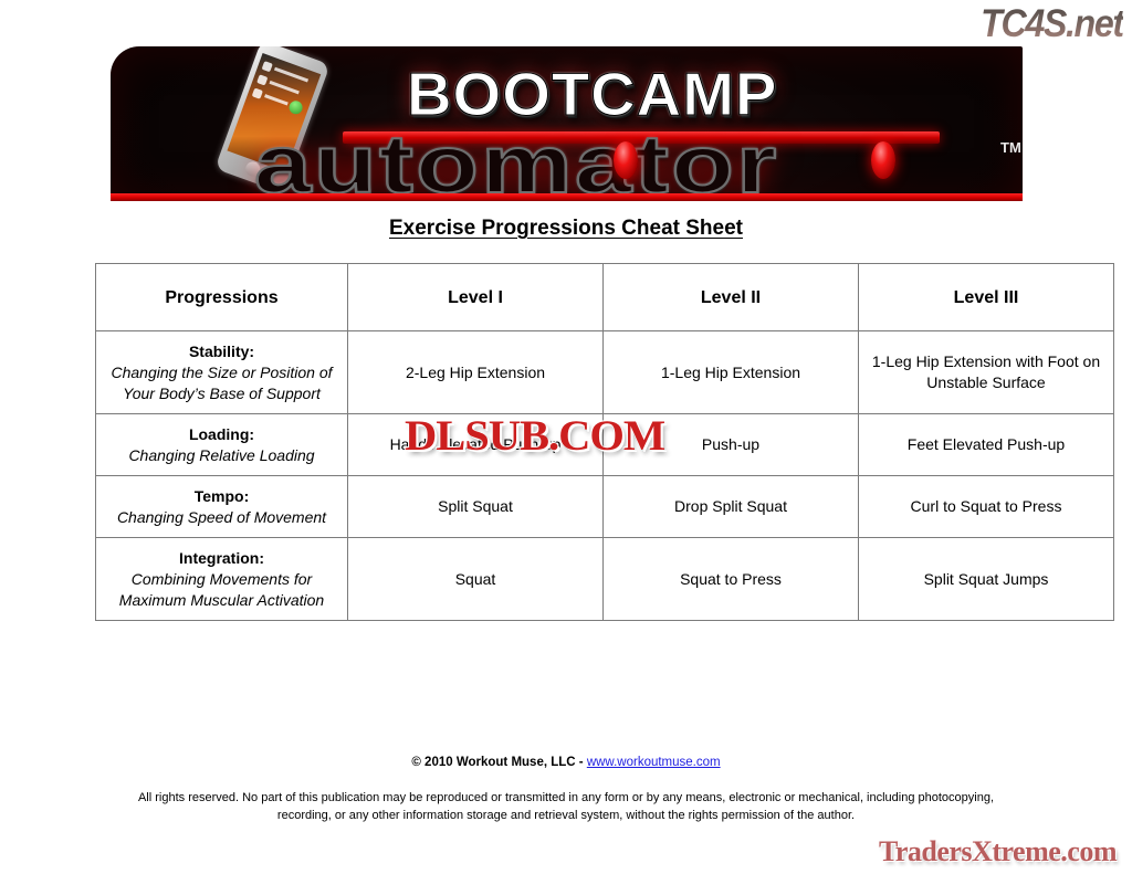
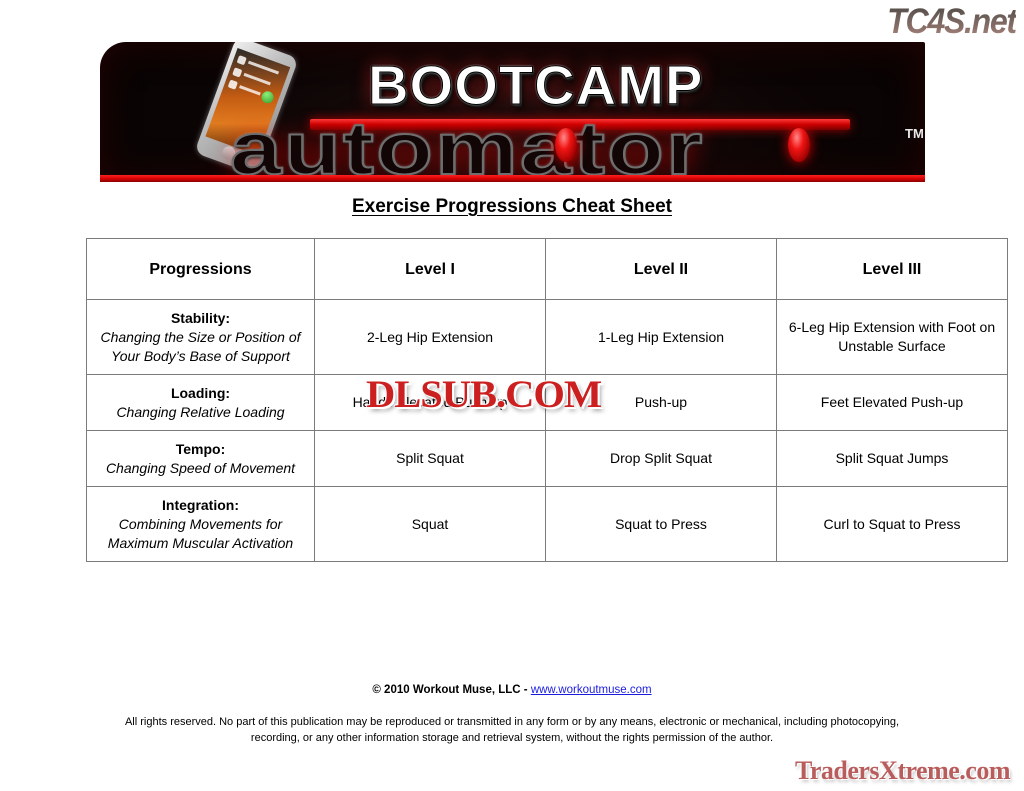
  TC4S.net
  BOOTCAMP
  automator
  TM
  Exercise Progressions Cheat Sheet
  Progressions	Level I	Level II	Level III
- Stability: Changing the Size or Position of Your Body’s Base of Support	2-Leg Hip Extension	1-Leg Hip Extension	1-Leg Hip Extension with Foot on Unstable Surface
+ Stability: Changing the Size or Position of Your Body’s Base of Support	2-Leg Hip Extension	1-Leg Hip Extension	6-Leg Hip Extension with Foot on Unstable Surface
  Loading: Changing Relative Loading	Hands Elevated Push-up	Push-up	Feet Elevated Push-up
- Tempo: Changing Speed of Movement	Split Squat	Drop Split Squat	Curl to Squat to Press
+ Tempo: Changing Speed of Movement	Split Squat	Drop Split Squat	Split Squat Jumps
- Integration: Combining Movements for Maximum Muscular Activation	Squat	Squat to Press	Split Squat Jumps
+ Integration: Combining Movements for Maximum Muscular Activation	Squat	Squat to Press	Curl to Squat to Press
  DLSUB.COM
  © 2010 Workout Muse, LLC - www.workoutmuse.com
  All rights reserved. No part of this publication may be reproduced or transmitted in any form or by any means, electronic or mechanical, including photocopying, recording, or any other information storage and retrieval system, without the rights permission of the author.
  TradersXtreme.com
